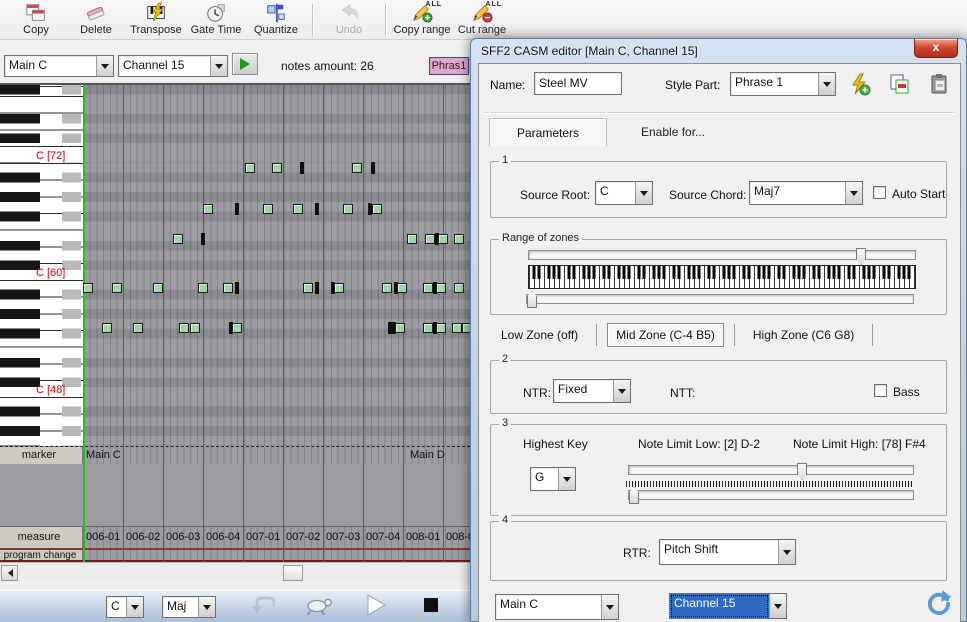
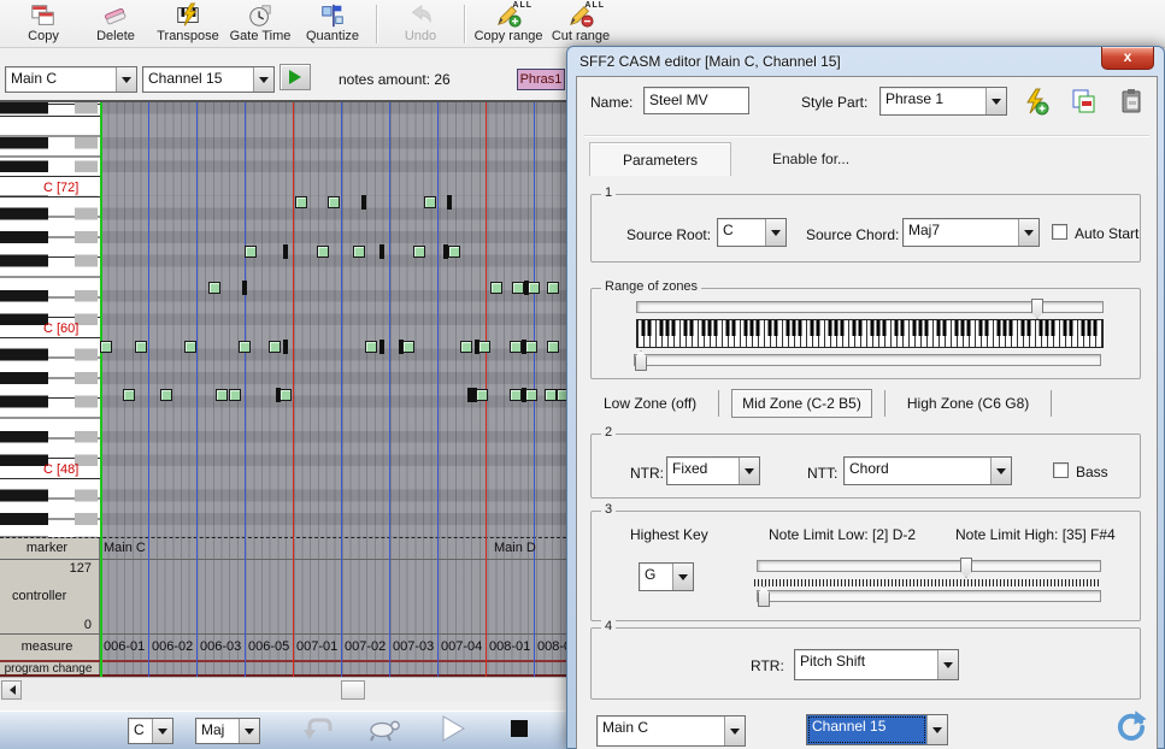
  Copy
  Delete
  Transpose
  Gate Time
  Quantize
  Undo
  Copy range
  Cut range
  Main C
  Channel 15
  notes amount: 26
  Phras1
  C [72]
  C [60]
  C [48]
  marker
  Main C
  Main D
+ 127
+ controller
+ 0
  measure
  006-01
  006-02
  006-03
- 006-04
+ 006-05
  007-01
  007-02
  007-03
  007-04
  008-01
  program change
  C
  Maj
  SFF2 CASM editor [Main C, Channel 15]
  x
  Name:
  Steel MV
  Style Part:
  Phrase 1
  Parameters
  Enable for...
  1
  Source Root:
  C
  Source Chord:
  Maj7
  Auto Start
  Range of zones
  Low Zone (off)
- Mid Zone (C-4 B5)
+ Mid Zone (C-2 B5)
  High Zone (C6 G8)
  2
  NTR:
  Fixed
  NTT:
+ Chord
  Bass
  3
  Highest Key
  Note Limit Low: [2] D-2
- Note Limit High: [78] F#4
+ Note Limit High: [35] F#4
  G
  4
  RTR:
  Pitch Shift
  Main C
  Channel 15
